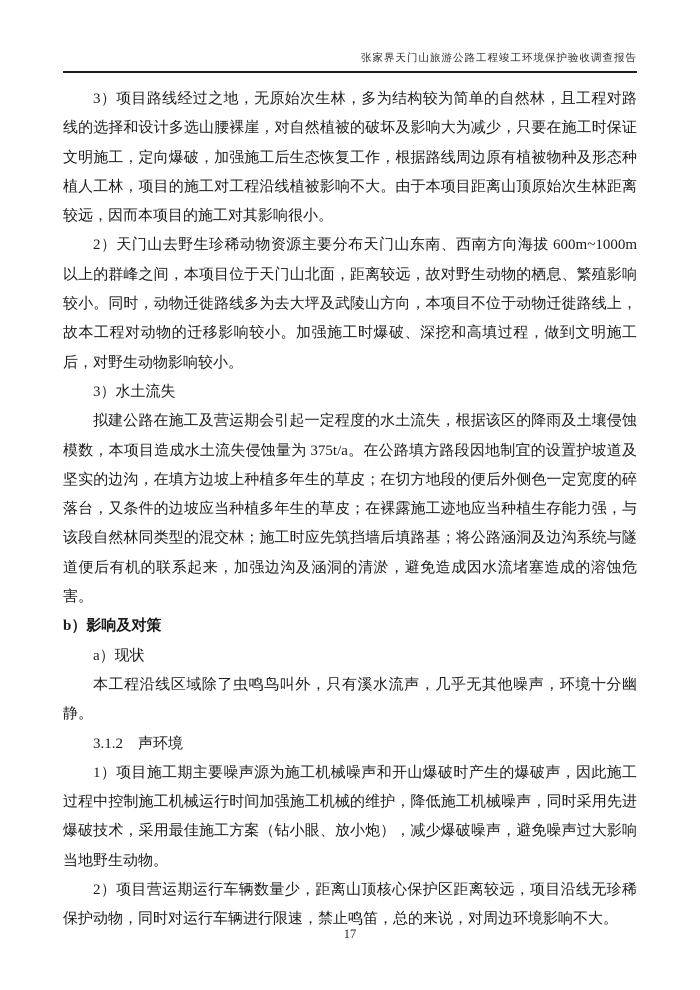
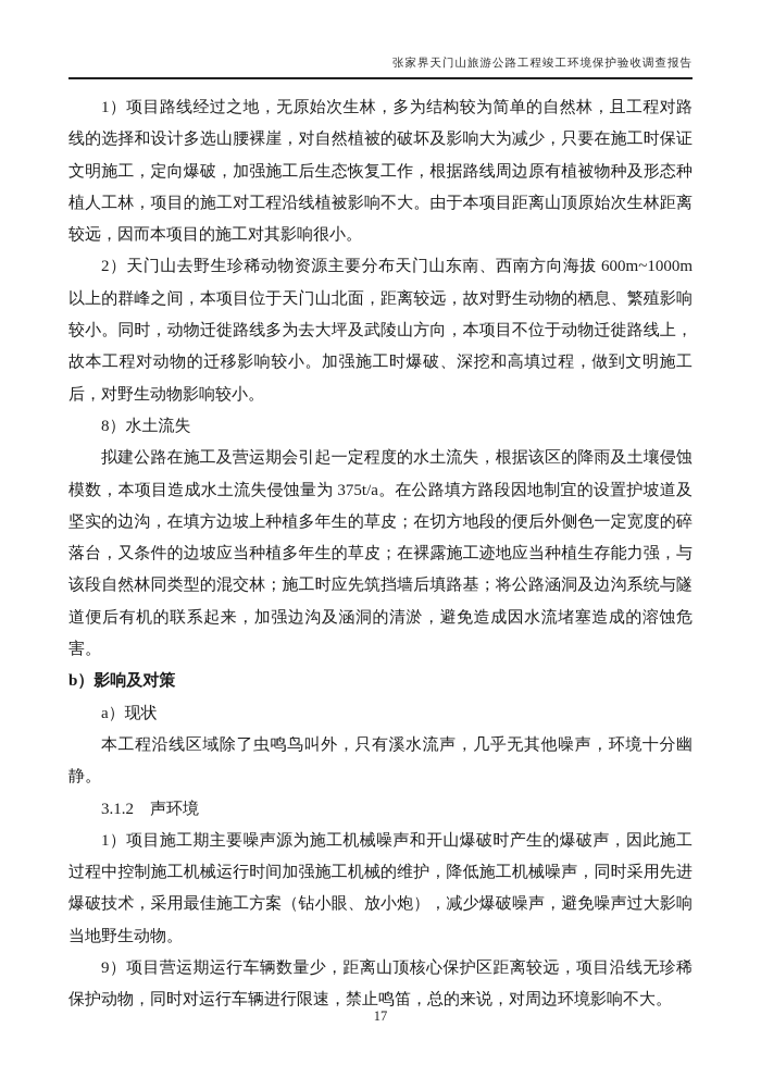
  张家界天门山旅游公路工程竣工环境保护验收调查报告
- 3）项目路线经过之地，无原始次生林，多为结构较为简单的自然林，且工程对路线的选择和设计多选山腰裸崖，对自然植被的破坏及影响大为减少，只要在施工时保证文明施工，定向爆破，加强施工后生态恢复工作，根据路线周边原有植被物种及形态种植人工林，项目的施工对工程沿线植被影响不大。由于本项目距离山顶原始次生林距离较远，因而本项目的施工对其影响很小。
+ 1）项目路线经过之地，无原始次生林，多为结构较为简单的自然林，且工程对路线的选择和设计多选山腰裸崖，对自然植被的破坏及影响大为减少，只要在施工时保证文明施工，定向爆破，加强施工后生态恢复工作，根据路线周边原有植被物种及形态种植人工林，项目的施工对工程沿线植被影响不大。由于本项目距离山顶原始次生林距离较远，因而本项目的施工对其影响很小。
  2）天门山去野生珍稀动物资源主要分布天门山东南、西南方向海拔 600m~1000m 以上的群峰之间，本项目位于天门山北面，距离较远，故对野生动物的栖息、繁殖影响较小。同时，动物迁徙路线多为去大坪及武陵山方向，本项目不位于动物迁徙路线上，故本工程对动物的迁移影响较小。加强施工时爆破、深挖和高填过程，做到文明施工后，对野生动物影响较小。
- 3）水土流失
+ 8）水土流失
  拟建公路在施工及营运期会引起一定程度的水土流失，根据该区的降雨及土壤侵蚀模数，本项目造成水土流失侵蚀量为 375t/a。在公路填方路段因地制宜的设置护坡道及坚实的边沟，在填方边坡上种植多年生的草皮；在切方地段的便后外侧色一定宽度的碎落台，又条件的边坡应当种植多年生的草皮；在裸露施工迹地应当种植生存能力强，与该段自然林同类型的混交林；施工时应先筑挡墙后填路基；将公路涵洞及边沟系统与隧道便后有机的联系起来，加强边沟及涵洞的清淤，避免造成因水流堵塞造成的溶蚀危害。
  b）影响及对策
  a）现状
  本工程沿线区域除了虫鸣鸟叫外，只有溪水流声，几乎无其他噪声，环境十分幽静。
  3.1.2 声环境
  1）项目施工期主要噪声源为施工机械噪声和开山爆破时产生的爆破声，因此施工过程中控制施工机械运行时间加强施工机械的维护，降低施工机械噪声，同时采用先进爆破技术，采用最佳施工方案（钻小眼、放小炮），减少爆破噪声，避免噪声过大影响当地野生动物。
- 2）项目营运期运行车辆数量少，距离山顶核心保护区距离较远，项目沿线无珍稀保护动物，同时对运行车辆进行限速，禁止鸣笛，总的来说，对周边环境影响不大。
+ 9）项目营运期运行车辆数量少，距离山顶核心保护区距离较远，项目沿线无珍稀保护动物，同时对运行车辆进行限速，禁止鸣笛，总的来说，对周边环境影响不大。
  17
